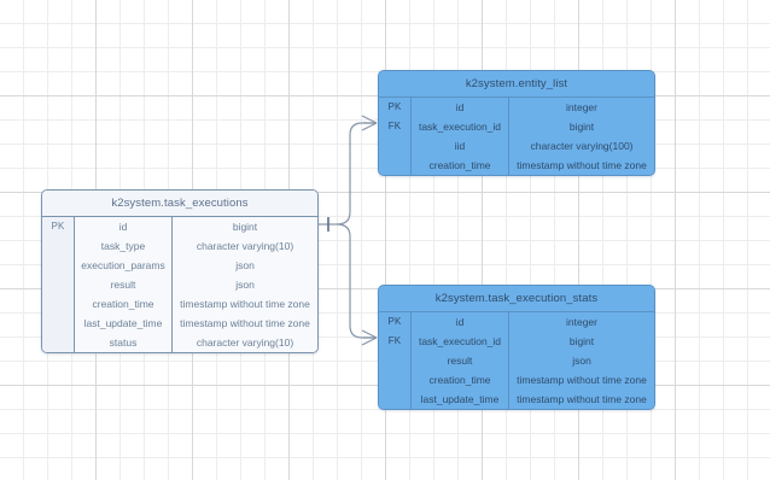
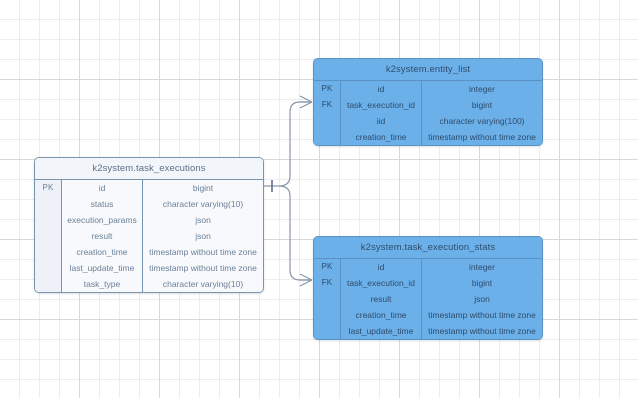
  k2system.task_executions
  PK
  id
  bigint
- task_type
+ status
  character varying(10)
  execution_params
  json
  result
  json
  creation_time
  timestamp without time zone
  last_update_time
  timestamp without time zone
- status
+ task_type
  character varying(10)
  k2system.entity_list
  PK
  id
  integer
  FK
  task_execution_id
  bigint
  iid
  character varying(100)
  creation_time
  timestamp without time zone
  k2system.task_execution_stats
  PK
  id
  integer
  FK
  task_execution_id
  bigint
  result
  json
  creation_time
  timestamp without time zone
  last_update_time
  timestamp without time zone
